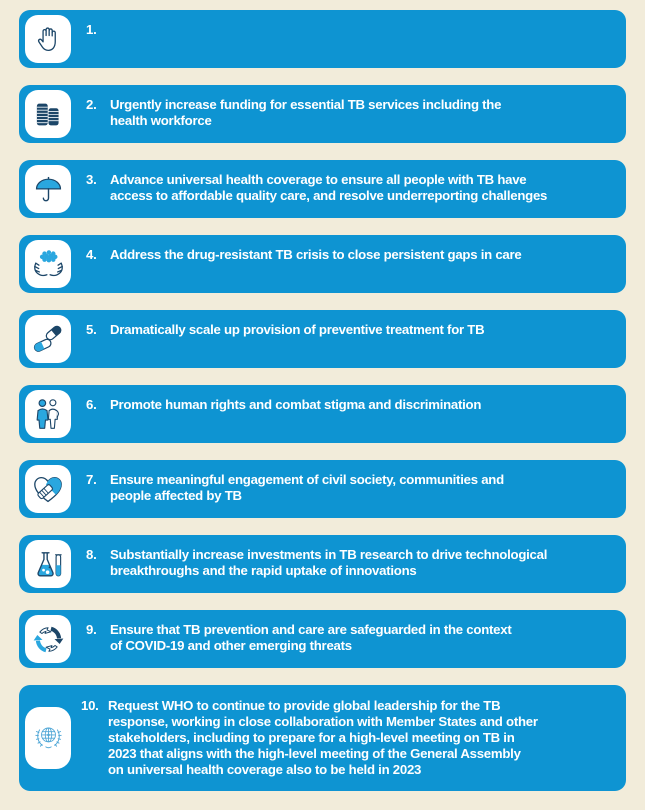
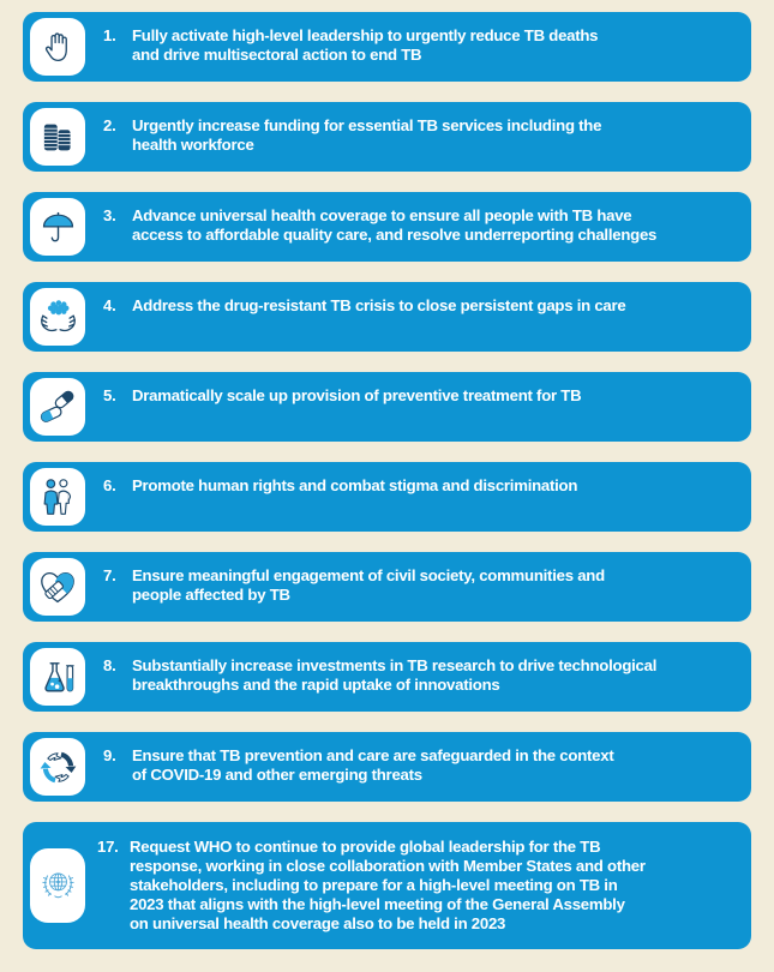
  1.
+ Fully activate high-level leadership to urgently reduce TB deaths
+ and drive multisectoral action to end TB
  2.
  Urgently increase funding for essential TB services including the
  health workforce
  3.
  Advance universal health coverage to ensure all people with TB have
  access to affordable quality care, and resolve underreporting challenges
  4.
  Address the drug-resistant TB crisis to close persistent gaps in care
  5.
  Dramatically scale up provision of preventive treatment for TB
  6.
  Promote human rights and combat stigma and discrimination
  7.
  Ensure meaningful engagement of civil society, communities and
  people affected by TB
  8.
  Substantially increase investments in TB research to drive technological
  breakthroughs and the rapid uptake of innovations
  9.
  Ensure that TB prevention and care are safeguarded in the context
  of COVID-19 and other emerging threats
- 10.
+ 17.
  Request WHO to continue to provide global leadership for the TB
  response, working in close collaboration with Member States and other
  stakeholders, including to prepare for a high-level meeting on TB in
  2023 that aligns with the high-level meeting of the General Assembly
  on universal health coverage also to be held in 2023
